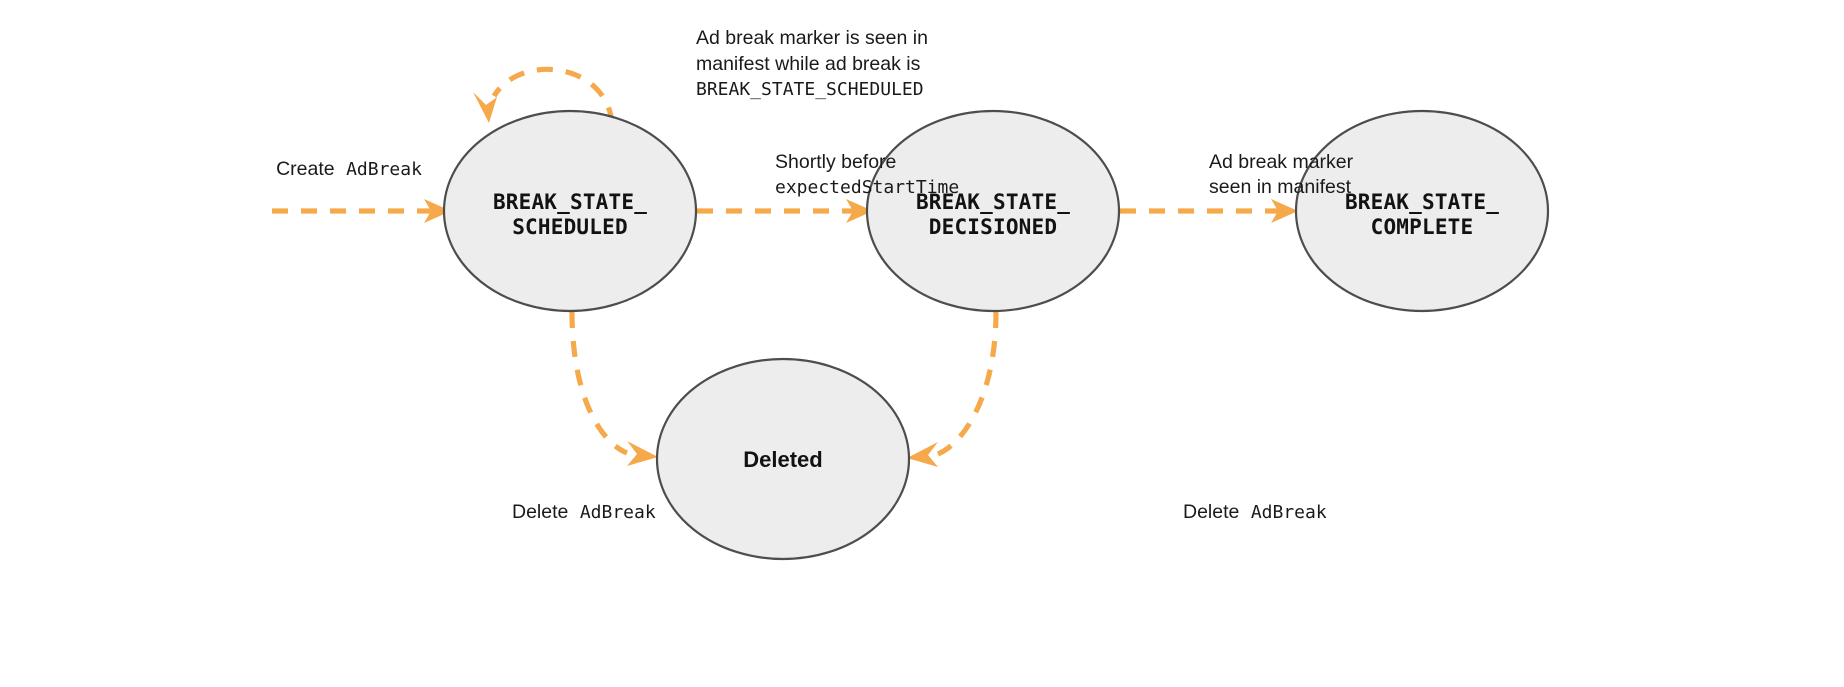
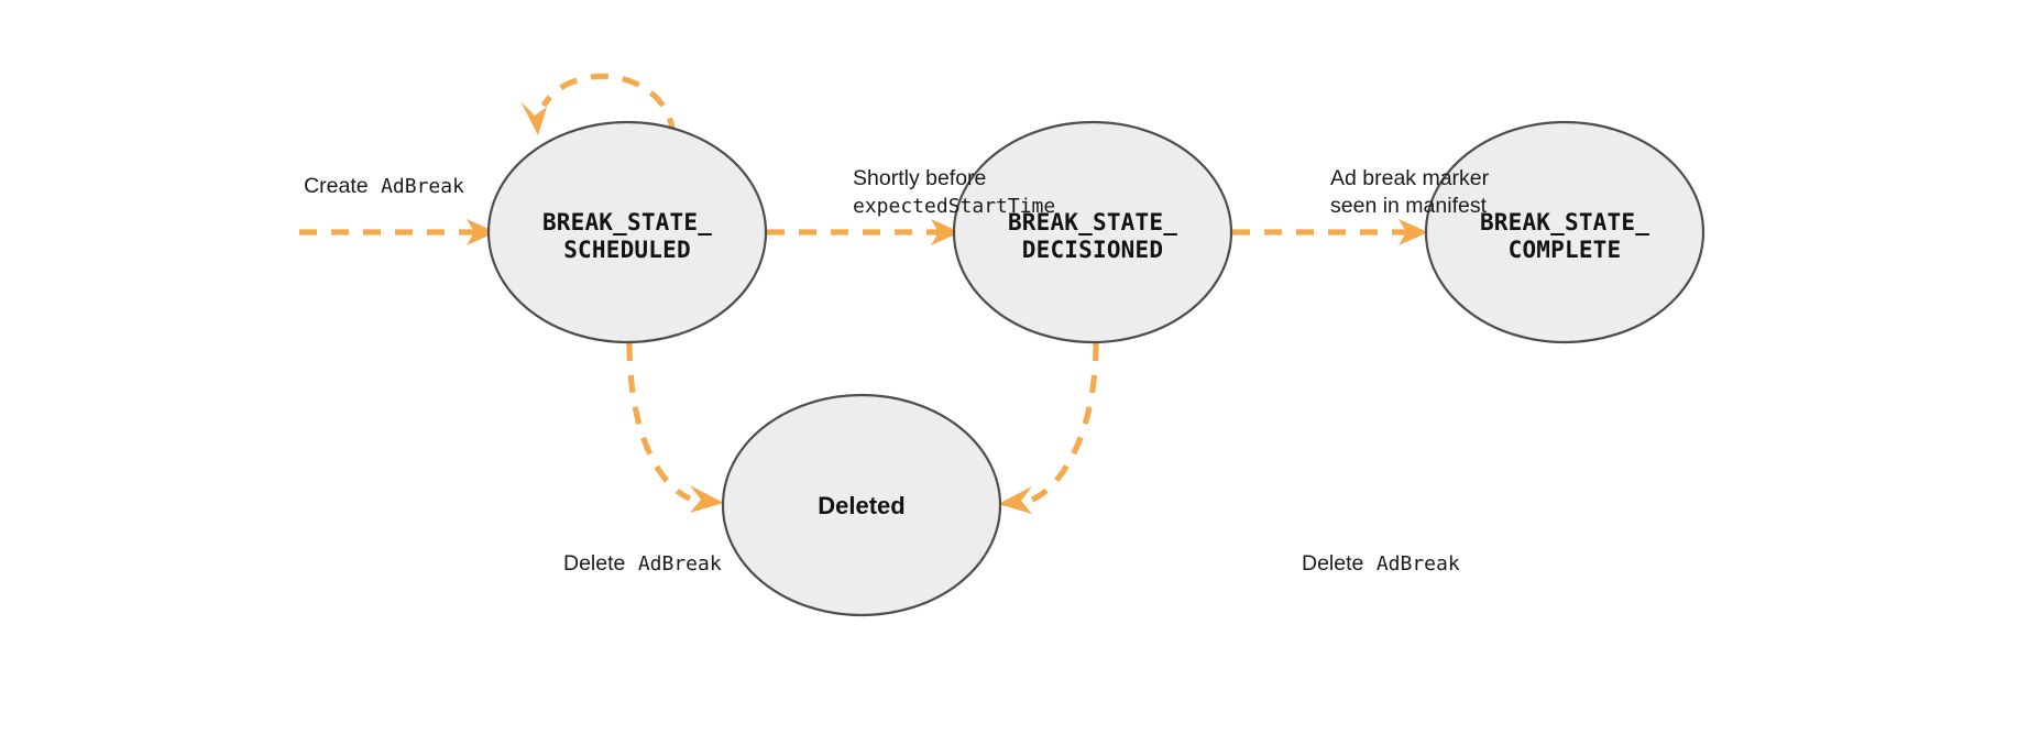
  BREAK_STATE_
  SCHEDULED
  BREAK_STATE_
  DECISIONED
  BREAK_STATE_
  COMPLETE
  Deleted
  Create AdBreak
- Ad break marker is seen in
- manifest while ad break is
- BREAK_STATE_SCHEDULED
  Shortly before
  expectedStartTime
  Ad break marker
  seen in manifest
  Delete AdBreak
  Delete AdBreak
